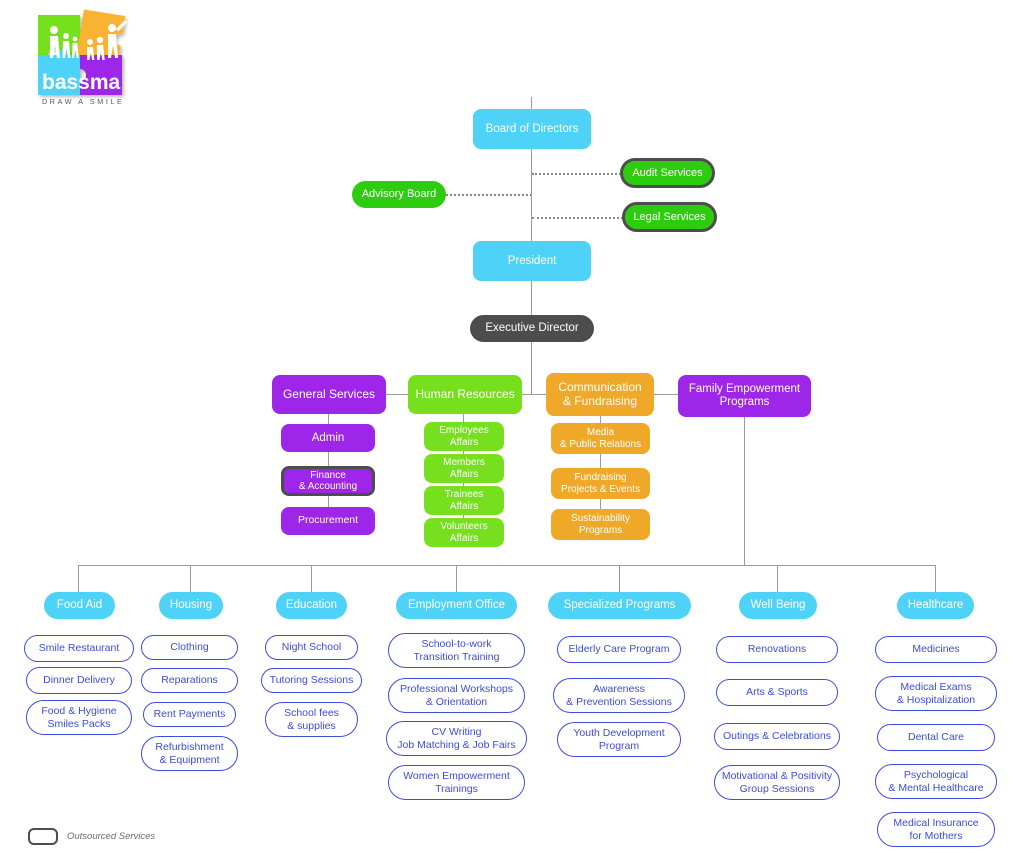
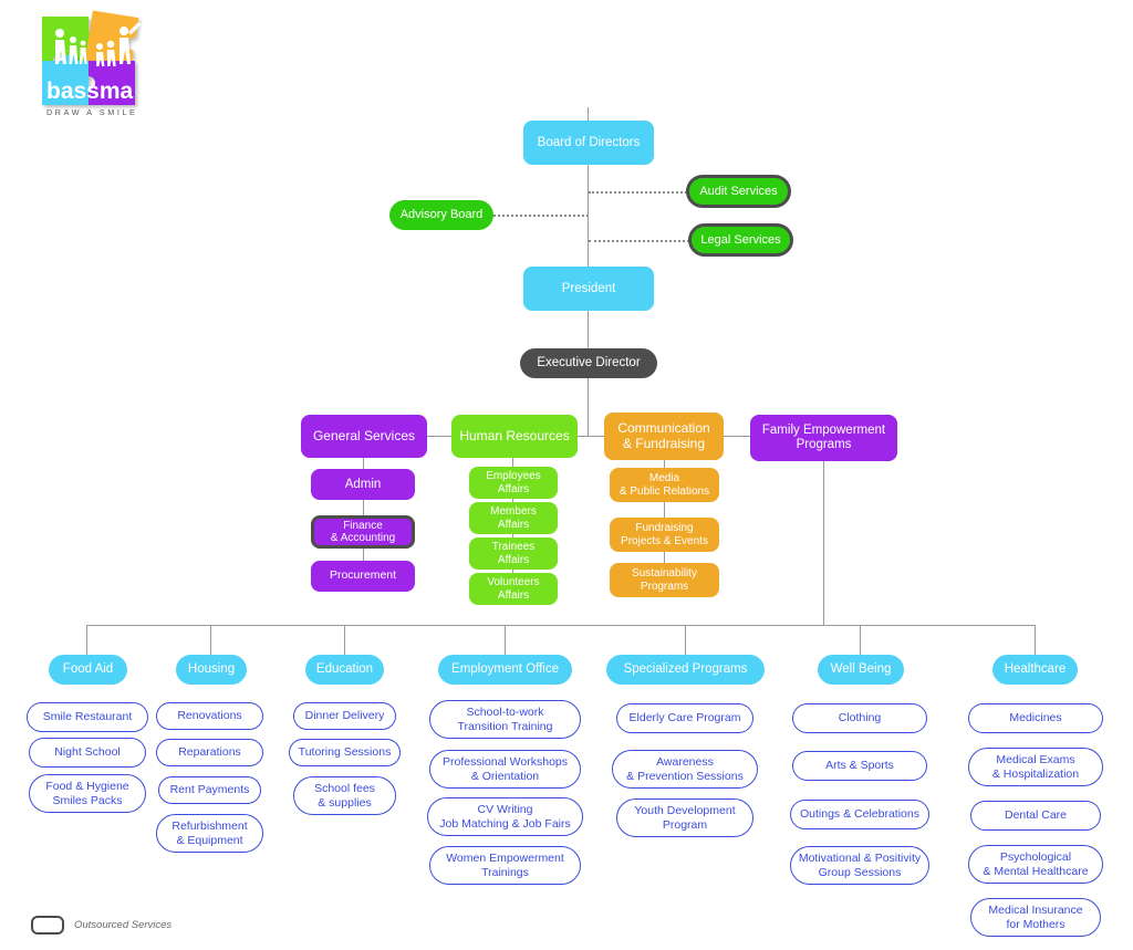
  bassma
  DRAW A SMILE
  Board of Directors
  Advisory Board
  Audit Services
  Legal Services
  President
  Executive Director
  General Services
  Admin
  Finance
  & Accounting
  Procurement
  Human Resources
  Employees
  Affairs
  Members
  Affairs
  Trainees
  Affairs
  Volunteers
  Affairs
  Communication
  & Fundraising
  Media
  & Public Relations
  Fundraising
  Projects & Events
  Sustainability
  Programs
  Family Empowerment
  Programs
  Food Aid
  Smile Restaurant
- Dinner Delivery
+ Night School
  Food & Hygiene
  Smiles Packs
  Housing
- Clothing
+ Renovations
  Reparations
  Rent Payments
  Refurbishment
  & Equipment
  Education
- Night School
+ Dinner Delivery
  Tutoring Sessions
  School fees
  & supplies
  Employment Office
  School-to-work
  Transition Training
  Professional Workshops
  & Orientation
  CV Writing
  Job Matching & Job Fairs
  Women Empowerment
  Trainings
  Specialized Programs
  Elderly Care Program
  Awareness
  & Prevention Sessions
  Youth Development
  Program
  Well Being
- Renovations
+ Clothing
  Arts & Sports
  Outings & Celebrations
  Motivational & Positivity
  Group Sessions
  Healthcare
  Medicines
  Medical Exams
  & Hospitalization
  Dental Care
  Psychological
  & Mental Healthcare
  Medical Insurance
  for Mothers
  Outsourced Services
